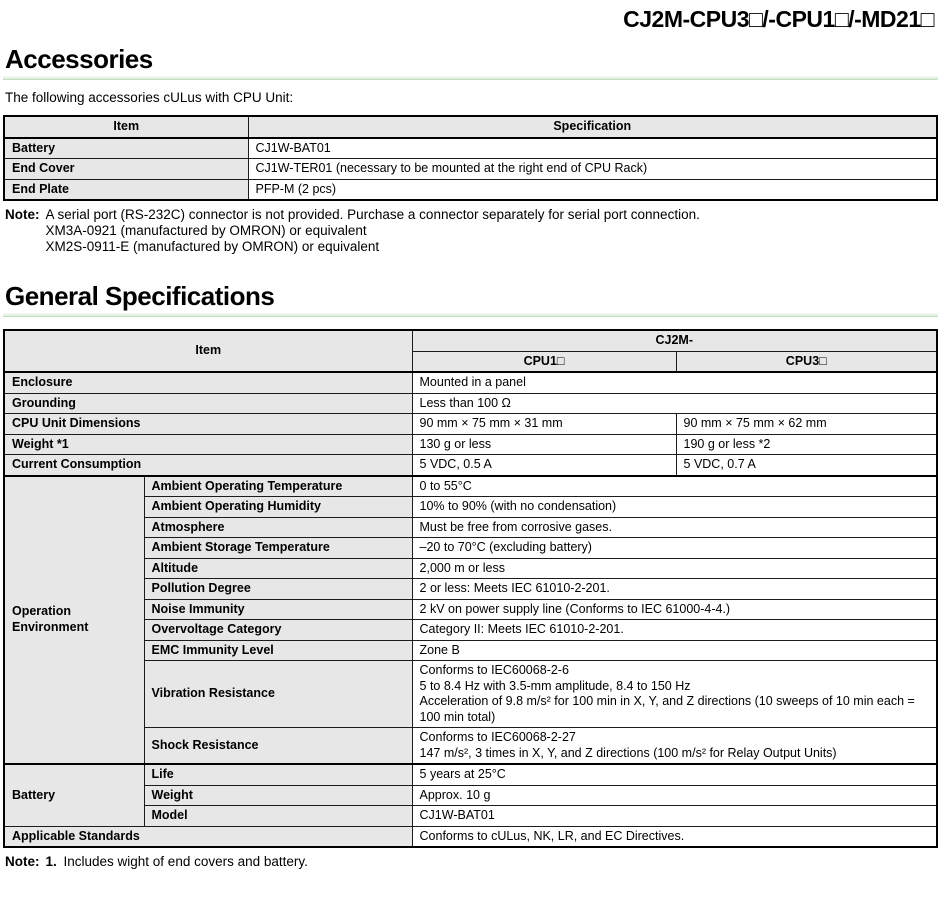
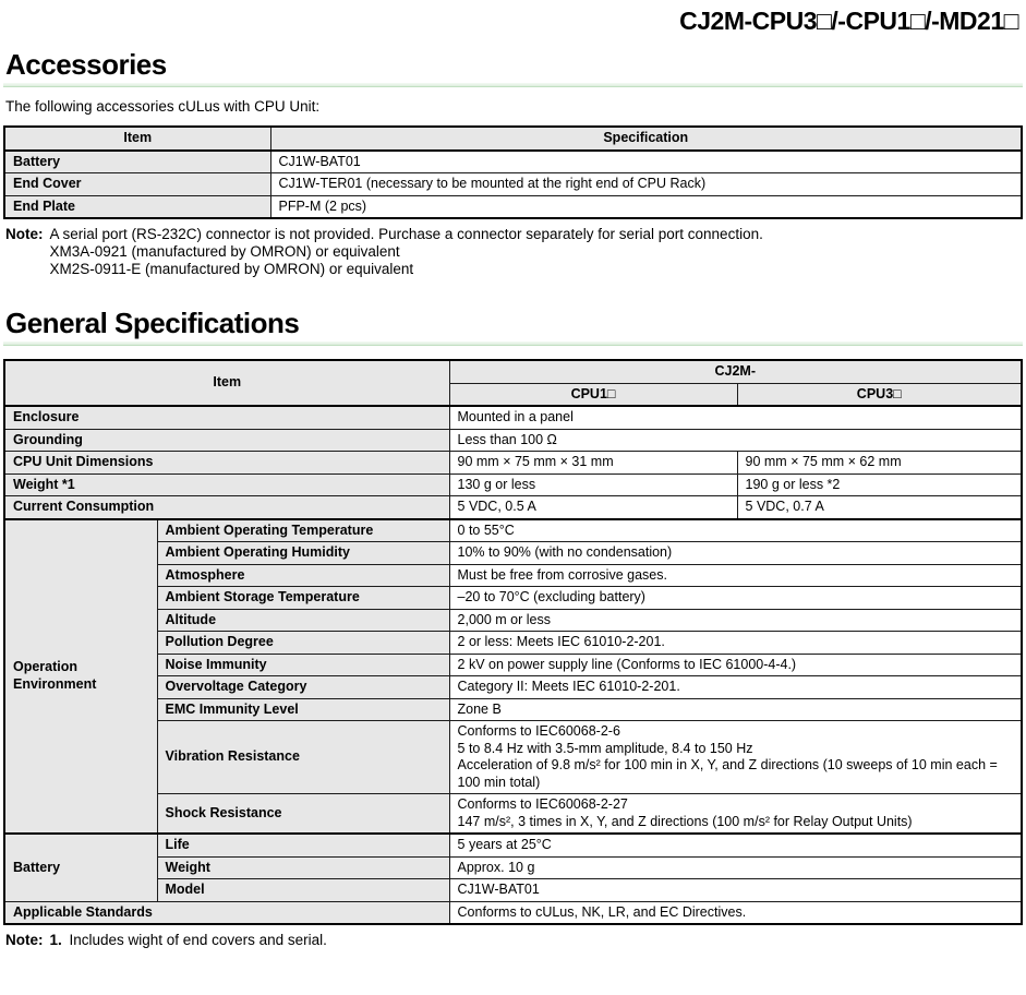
  CJ2M-CPU3□/-CPU1□/-MD21□
  Accessories
  The following accessories cULus with CPU Unit:
  Item	Specification
  Battery	CJ1W-BAT01
  End Cover	CJ1W-TER01 (necessary to be mounted at the right end of CPU Rack)
  End Plate	PFP-M (2 pcs)
  Note:
  A serial port (RS-232C) connector is not provided. Purchase a connector separately for serial port connection.
  XM3A-0921 (manufactured by OMRON) or equivalent
  XM2S-0911-E (manufactured by OMRON) or equivalent
  General Specifications
  Item	CJ2M-
  CPU1□	CPU3□
  Enclosure	Mounted in a panel
  Grounding	Less than 100 Ω
  CPU Unit Dimensions	90 mm × 75 mm × 31 mm	90 mm × 75 mm × 62 mm
  Weight *1	130 g or less	190 g or less *2
  Current Consumption	5 VDC, 0.5 A	5 VDC, 0.7 A
  Operation Environment	Ambient Operating Temperature	0 to 55°C
  Ambient Operating Humidity	10% to 90% (with no condensation)
  Atmosphere	Must be free from corrosive gases.
  Ambient Storage Temperature	–20 to 70°C (excluding battery)
  Altitude	2,000 m or less
  Pollution Degree	2 or less: Meets IEC 61010-2-201.
  Noise Immunity	2 kV on power supply line (Conforms to IEC 61000-4-4.)
  Overvoltage Category	Category II: Meets IEC 61010-2-201.
  EMC Immunity Level	Zone B
  Vibration Resistance	Conforms to IEC60068-2-6 5 to 8.4 Hz with 3.5-mm amplitude, 8.4 to 150 Hz Acceleration of 9.8 m/s² for 100 min in X, Y, and Z directions (10 sweeps of 10 min each = 100 min total)
  Shock Resistance	Conforms to IEC60068-2-27 147 m/s², 3 times in X, Y, and Z directions (100 m/s² for Relay Output Units)
  Battery	Life	5 years at 25°C
  Weight	Approx. 10 g
  Model	CJ1W-BAT01
  Applicable Standards	Conforms to cULus, NK, LR, and EC Directives.
  Note:
  1.
- Includes wight of end covers and battery.
+ Includes wight of end covers and serial.
